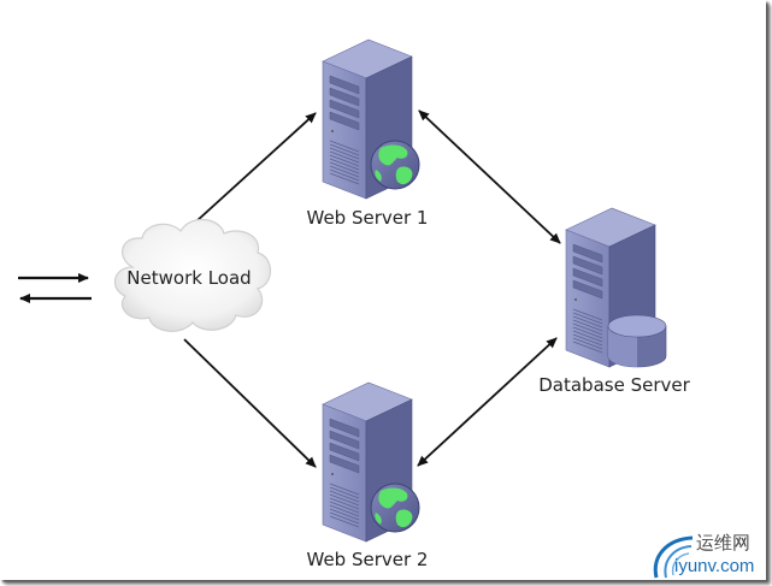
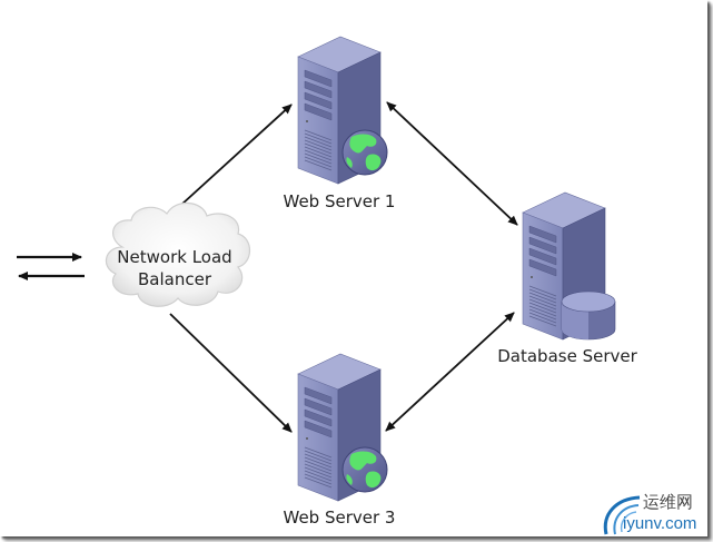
  Network Load
+ Balancer
  Web Server 1
- Web Server 2
+ Web Server 3
  Database Server
  运维网
  iyunv.com
